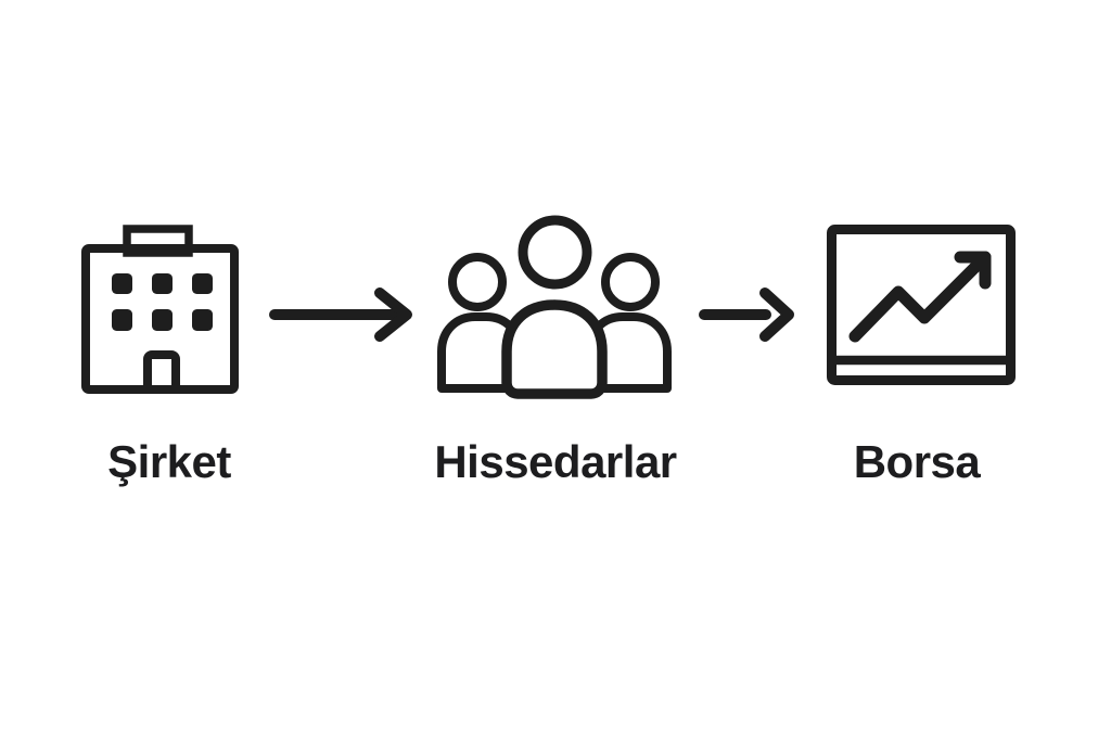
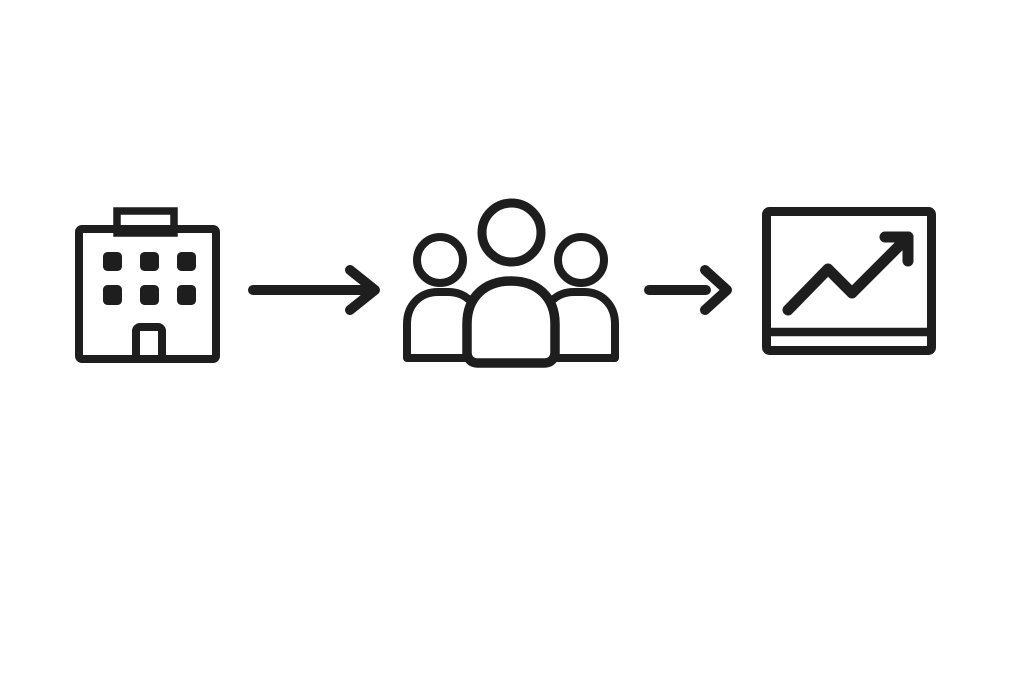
- Şirket
- Hissedarlar
- Borsa
